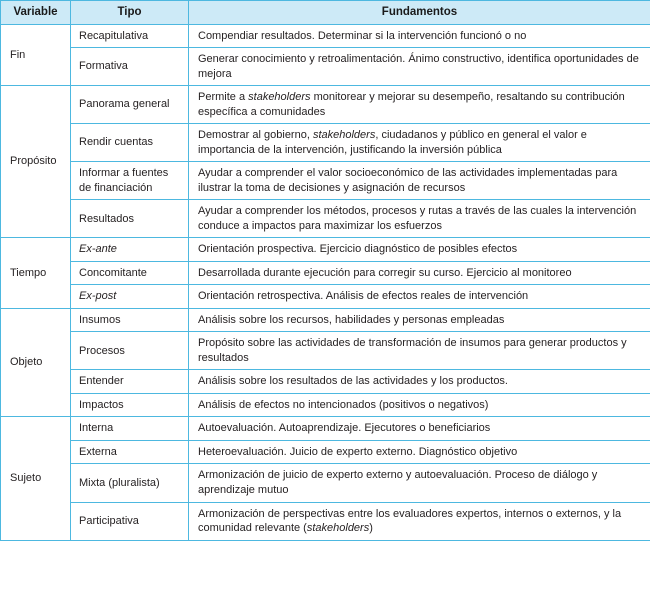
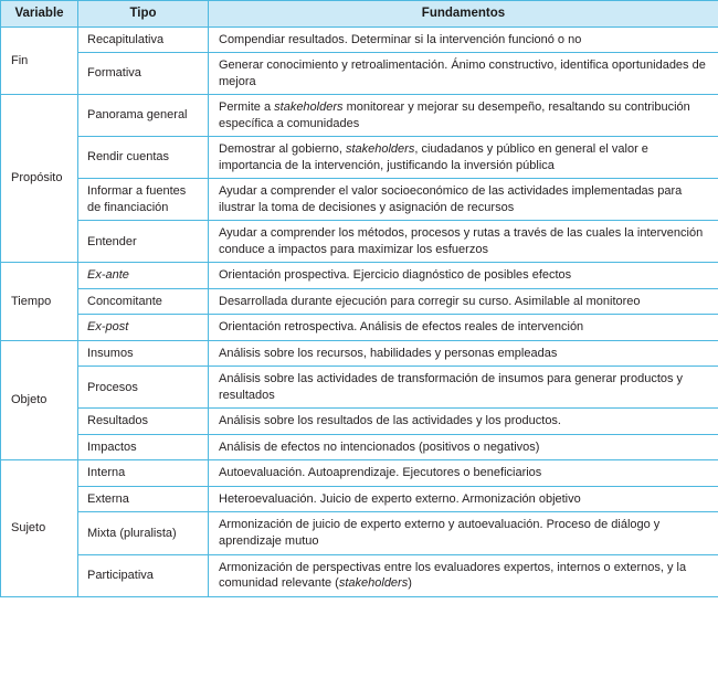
  Variable	Tipo	Fundamentos
  Fin	Recapitulativa	Compendiar resultados. Determinar si la intervención funcionó o no
  Formativa	Generar conocimiento y retroalimentación. Ánimo constructivo, identifica oportunidades de mejora
  Propósito	Panorama general	Permite a stakeholders monitorear y mejorar su desempeño, resaltando su contribución específica a comunidades
  Rendir cuentas	Demostrar al gobierno, stakeholders, ciudadanos y público en general el valor e importancia de la intervención, justificando la inversión pública
  Informar a fuentes de financiación	Ayudar a comprender el valor socioeconómico de las actividades implementadas para ilustrar la toma de decisiones y asignación de recursos
- Resultados	Ayudar a comprender los métodos, procesos y rutas a través de las cuales la intervención conduce a impactos para maximizar los esfuerzos
+ Entender	Ayudar a comprender los métodos, procesos y rutas a través de las cuales la intervención conduce a impactos para maximizar los esfuerzos
  Tiempo	Ex-ante	Orientación prospectiva. Ejercicio diagnóstico de posibles efectos
- Concomitante	Desarrollada durante ejecución para corregir su curso. Ejercicio al monitoreo
+ Concomitante	Desarrollada durante ejecución para corregir su curso. Asimilable al monitoreo
  Ex-post	Orientación retrospectiva. Análisis de efectos reales de intervención
  Objeto	Insumos	Análisis sobre los recursos, habilidades y personas empleadas
- Procesos	Propósito sobre las actividades de transformación de insumos para generar productos y resultados
+ Procesos	Análisis sobre las actividades de transformación de insumos para generar productos y resultados
- Entender	Análisis sobre los resultados de las actividades y los productos.
+ Resultados	Análisis sobre los resultados de las actividades y los productos.
  Impactos	Análisis de efectos no intencionados (positivos o negativos)
  Sujeto	Interna	Autoevaluación. Autoaprendizaje. Ejecutores o beneficiarios
- Externa	Heteroevaluación. Juicio de experto externo. Diagnóstico objetivo
+ Externa	Heteroevaluación. Juicio de experto externo. Armonización objetivo
  Mixta (pluralista)	Armonización de juicio de experto externo y autoevaluación. Proceso de diálogo y aprendizaje mutuo
  Participativa	Armonización de perspectivas entre los evaluadores expertos, internos o externos, y la comunidad relevante (stakeholders)
